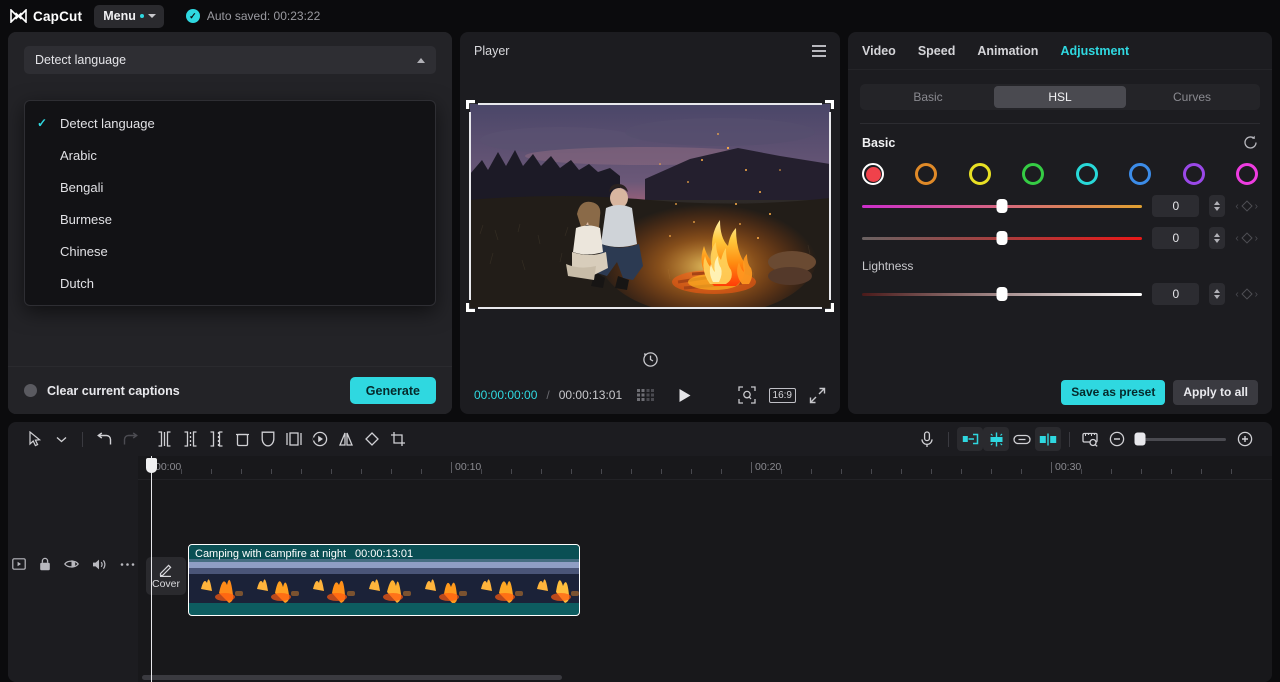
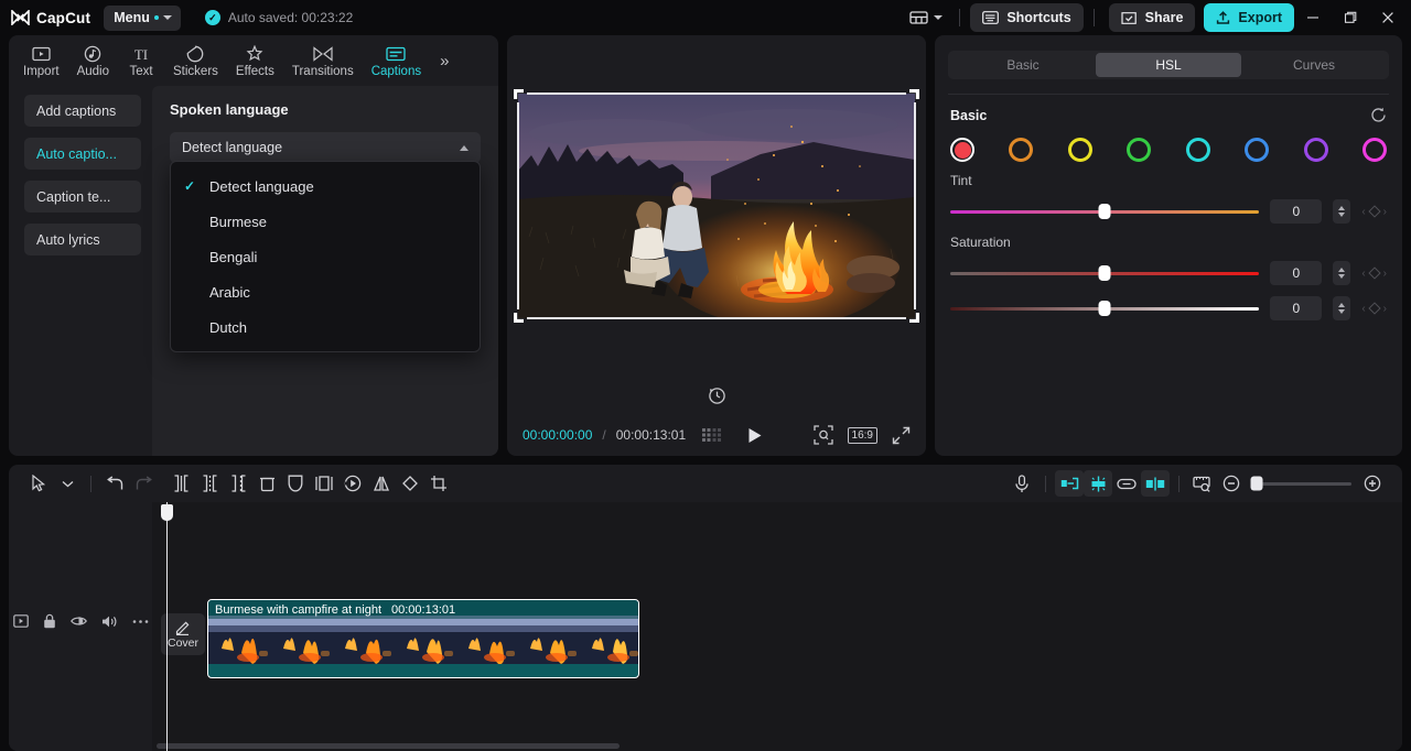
  CapCut
  Menu
  ✓
  Auto saved: 00:23:22
+ Shortcuts
+ Share
+ Export
+ Import
+ Audio
+ TI
+ Text
+ Stickers
+ Effects
+ Transitions
+ Captions
+ »
+ Add captions
+ Auto captio...
+ Caption te...
+ Auto lyrics
+ Spoken language
  Detect language
  ✓
  Detect language
- Arabic
+ Burmese
  Bengali
- Burmese
+ Arabic
- Chinese
  Dutch
- Clear current captions
- Generate
- Player
  00:00:00:00
  /
  00:00:13:01
  16:9
- Video
- Speed
- Animation
- Adjustment
  Basic
  HSL
  Curves
  Basic
+ Tint
  0
  ‹ ›
+ Saturation
  0
  ‹ ›
- Lightness
  0
  ‹ ›
- Save as preset
- Apply to all
- 00:00
- 00:10
- 00:20
- 00:30
  Cover
- Camping with campfire at night
+ Burmese with campfire at night
  00:00:13:01
